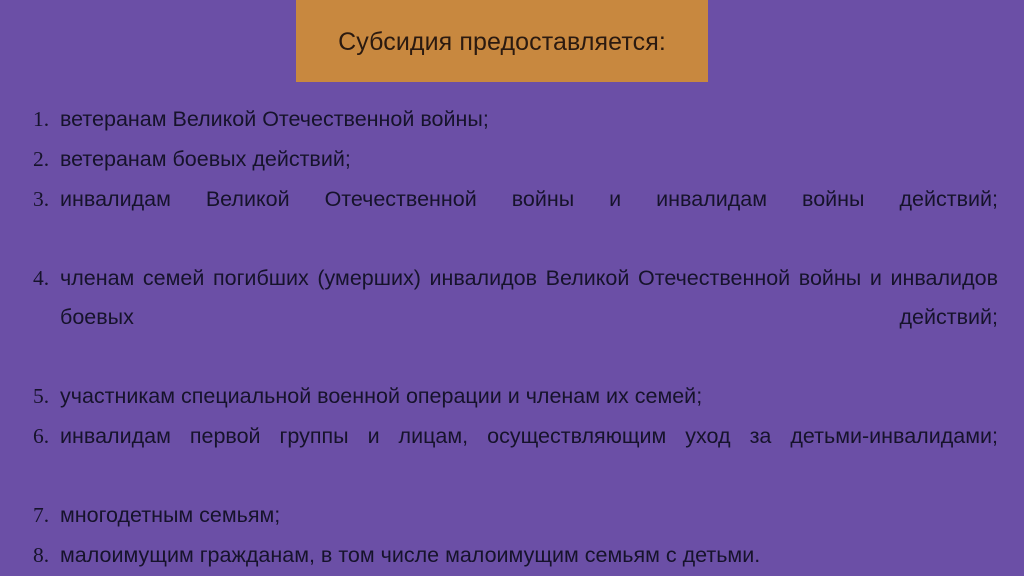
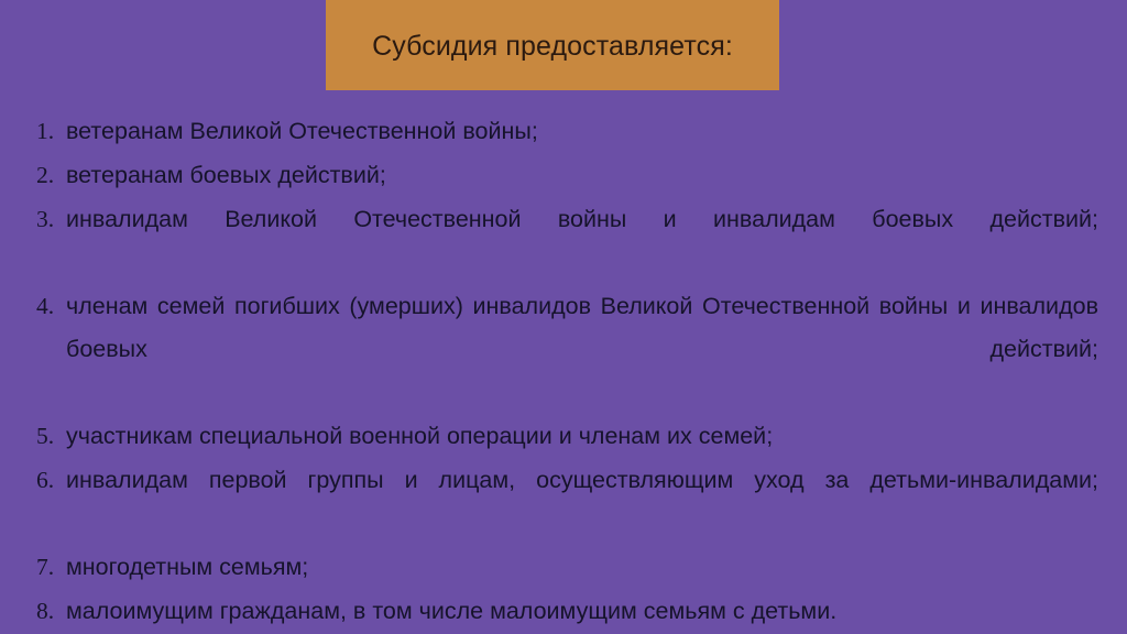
  Субсидия предоставляется:
  1.
  ветеранам Великой Отечественной войны;
  2.
  ветеранам боевых действий;
  3.
- инвалидам Великой Отечественной войны и инвалидам войны действий;
+ инвалидам Великой Отечественной войны и инвалидам боевых действий;
  4.
  членам семей погибших (умерших) инвалидов Великой Отечественной войны и инвалидов боевых действий;
  5.
  участникам специальной военной операции и членам их семей;
  6.
  инвалидам первой группы и лицам, осуществляющим уход за детьми-инвалидами;
  7.
  многодетным семьям;
  8.
  малоимущим гражданам, в том числе малоимущим семьям с детьми.
